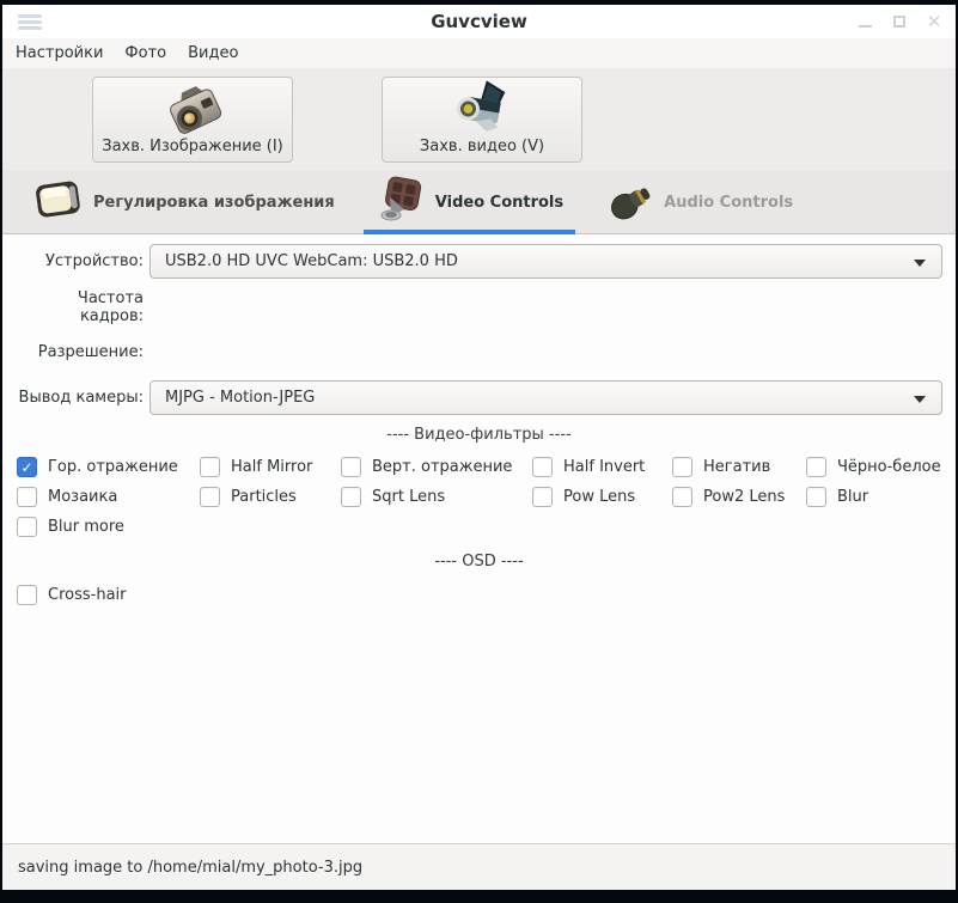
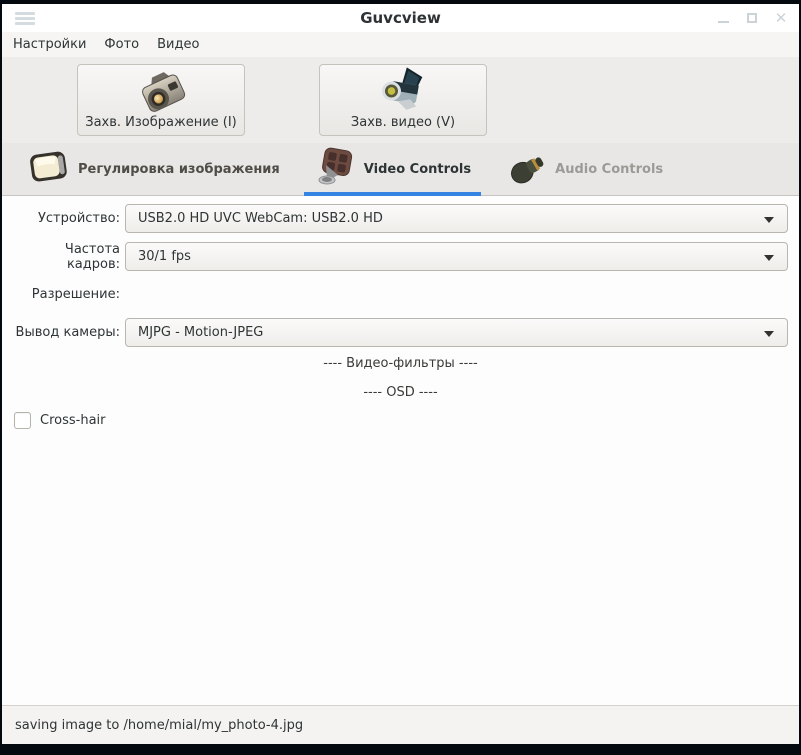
  Guvcview
  ✕
  Настройки
  Фото
  Видео
  Захв. Изображение (I)
  Захв. видео (V)
  Регулировка изображения
  Video Controls
  Audio Controls
  Устройство:
  USB2.0 HD UVC WebCam: USB2.0 HD
  Частота кадров:
+ 30/1 fps
  Разрешение:
  Вывод камеры:
  MJPG - Motion-JPEG
  ---- Видео-фильтры ----
- Гор. отражение
- Half Mirror
- Верт. отражение
- Half Invert
- Негатив
- Чёрно-белое
- Мозаика
- Particles
- Sqrt Lens
- Pow Lens
- Pow2 Lens
- Blur
- Blur more
  ---- OSD ----
  Cross-hair
- saving image to /home/mial/my_photo-3.jpg
+ saving image to /home/mial/my_photo-4.jpg
